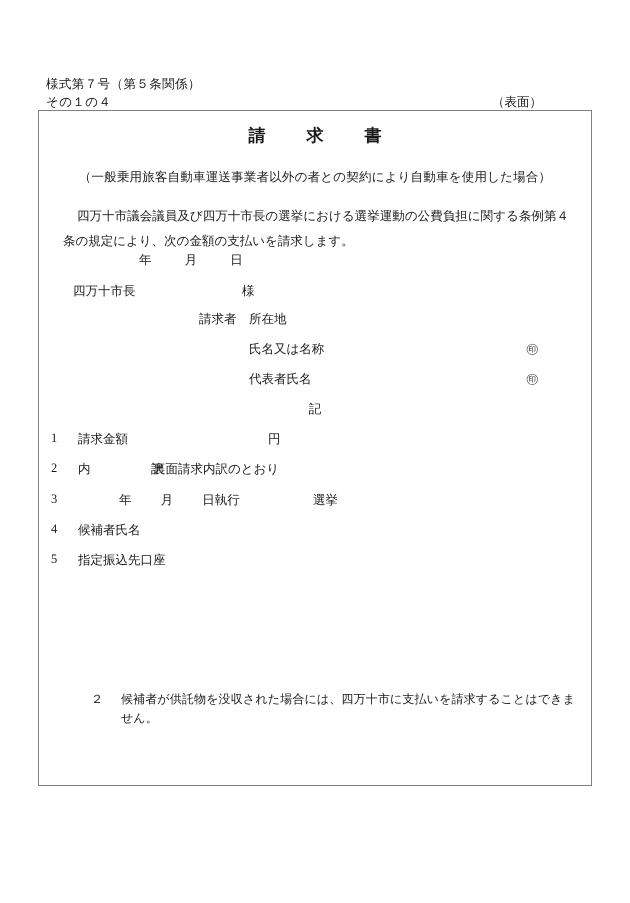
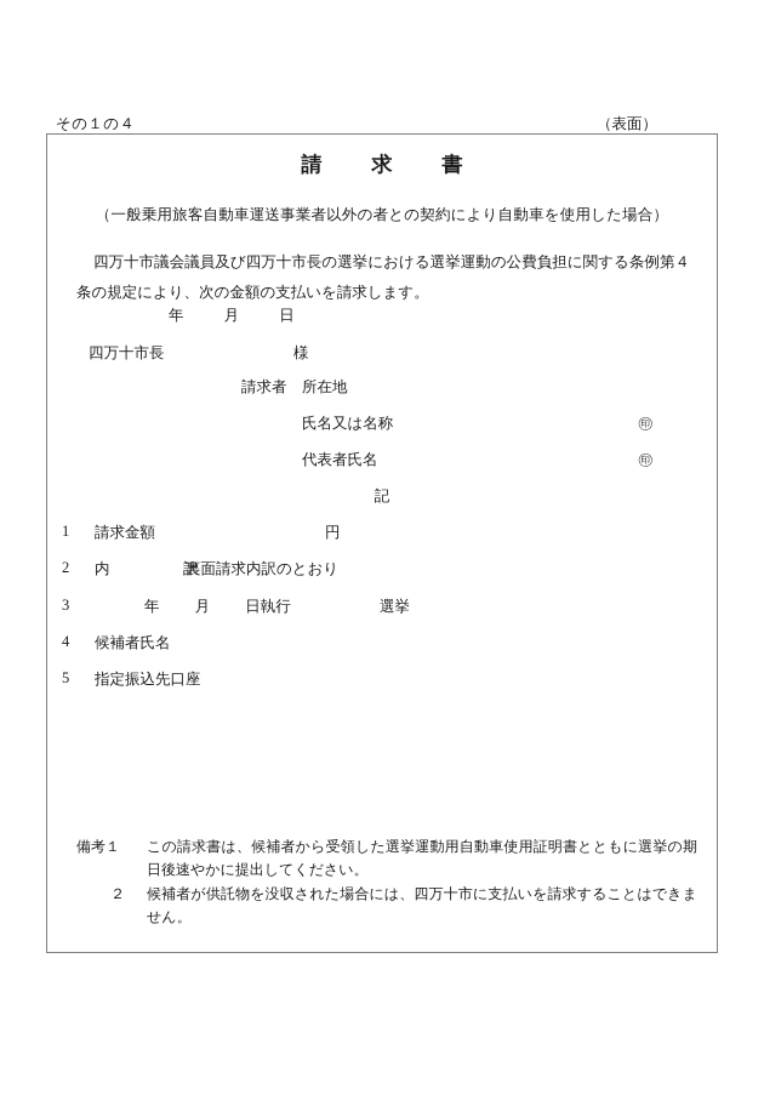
- 様式第７号（第５条関係）
  その１の４
  （表面）
  請 求 書
  （一般乗用旅客自動車運送事業者以外の者との契約により自動車を使用した場合）
  四万十市議会議員及び四万十市長の選挙における選挙運動の公費負担に関する条例第４条の規定により、次の金額の支払いを請求します。
  年 月 日
  四万十市長
  様
  請求者
  所在地
  氏名又は名称
  代表者氏名
  ㊞
  ㊞
  記
  1
  請求金額
  円
  2
  内 訳
  裏面請求内訳のとおり
  3
  年 月 日執行
  選挙
  4
  候補者氏名
  5
  指定振込先口座
+ 備考１
+ この請求書は、候補者から受領した選挙運動用自動車使用証明書とともに選挙の期日後速やかに提出してください。
  ２
  候補者が供託物を没収された場合には、四万十市に支払いを請求することはできません。
